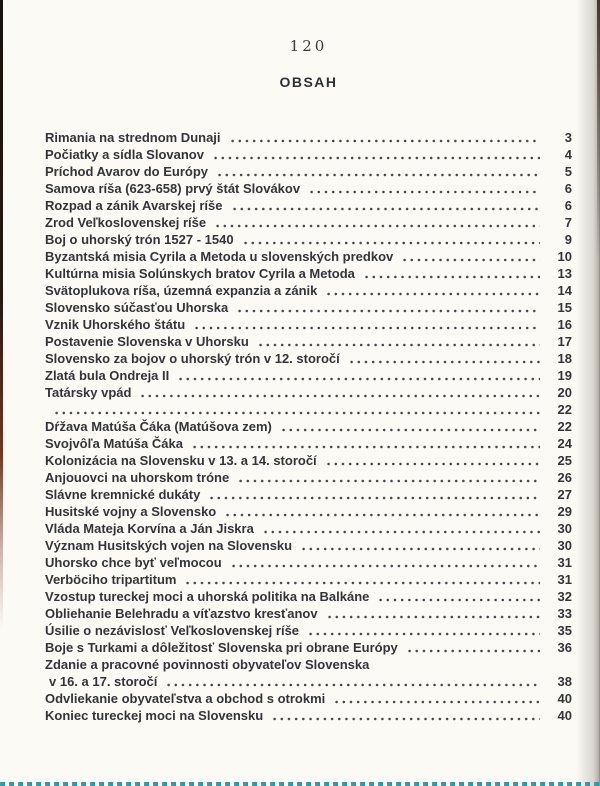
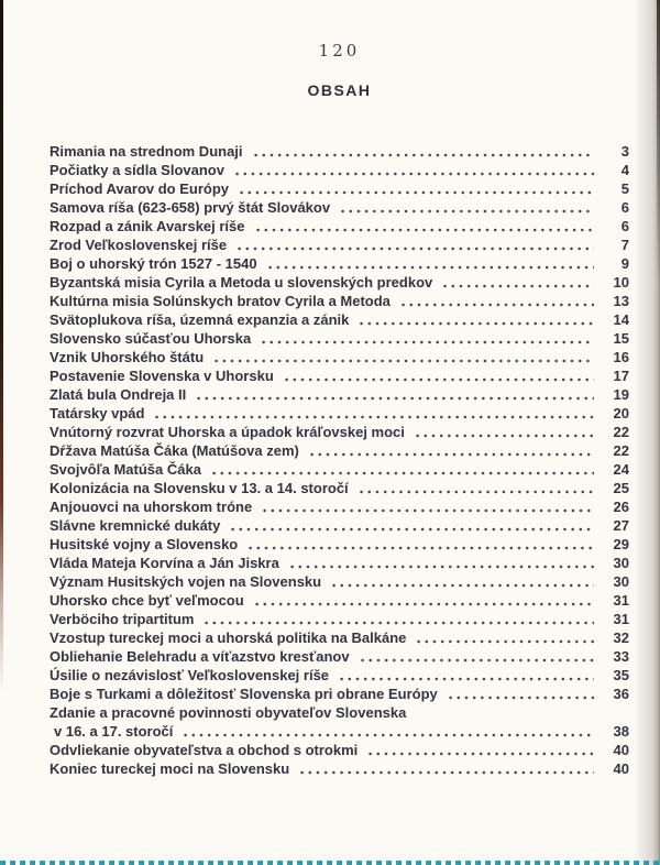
  120
  OBSAH
  Rimania na strednom Dunaji
  3
  Počiatky a sídla Slovanov
  4
  Príchod Avarov do Európy
  5
  Samova ríša (623-658) prvý štát Slovákov
  6
  Rozpad a zánik Avarskej ríše
  6
  Zrod Veľkoslovenskej ríše
  7
  Boj o uhorský trón 1527 - 1540
  9
  Byzantská misia Cyrila a Metoda u slovenských predkov
  10
  Kultúrna misia Solúnskych bratov Cyrila a Metoda
  13
  Svätoplukova ríša, územná expanzia a zánik
  14
  Slovensko súčasťou Uhorska
  15
  Vznik Uhorského štátu
  16
  Postavenie Slovenska v Uhorsku
  17
- Slovensko za bojov o uhorský trón v 12. storočí
- 18
  Zlatá bula Ondreja II
  19
  Tatársky vpád
  20
+ Vnútorný rozvrat Uhorska a úpadok kráľovskej moci
  22
  Dŕžava Matúša Čáka (Matúšova zem)
  22
  Svojvôľa Matúša Čáka
  24
  Kolonizácia na Slovensku v 13. a 14. storočí
  25
  Anjouovci na uhorskom tróne
  26
  Slávne kremnické dukáty
  27
  Husitské vojny a Slovensko
  29
  Vláda Mateja Korvína a Ján Jiskra
  30
  Význam Husitských vojen na Slovensku
  30
  Uhorsko chce byť veľmocou
  31
  Verböciho tripartitum
  31
  Vzostup tureckej moci a uhorská politika na Balkáne
  32
  Obliehanie Belehradu a víťazstvo kresťanov
  33
  Úsilie o nezávislosť Veľkoslovenskej ríše
  35
  Boje s Turkami a dôležitosť Slovenska pri obrane Európy
  36
  Zdanie a pracovné povinnosti obyvateľov Slovenska
  v 16. a 17. storočí
  38
  Odvliekanie obyvateľstva a obchod s otrokmi
  40
  Koniec tureckej moci na Slovensku
  40
